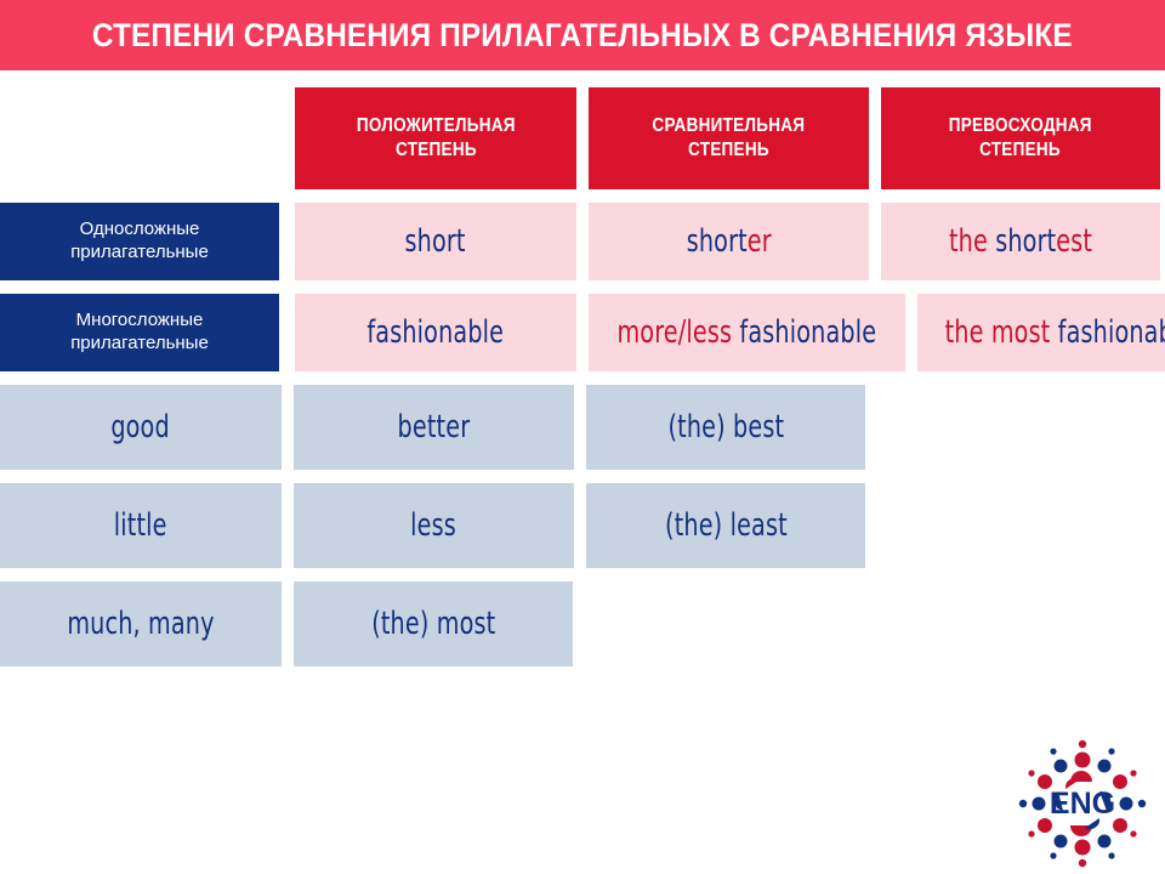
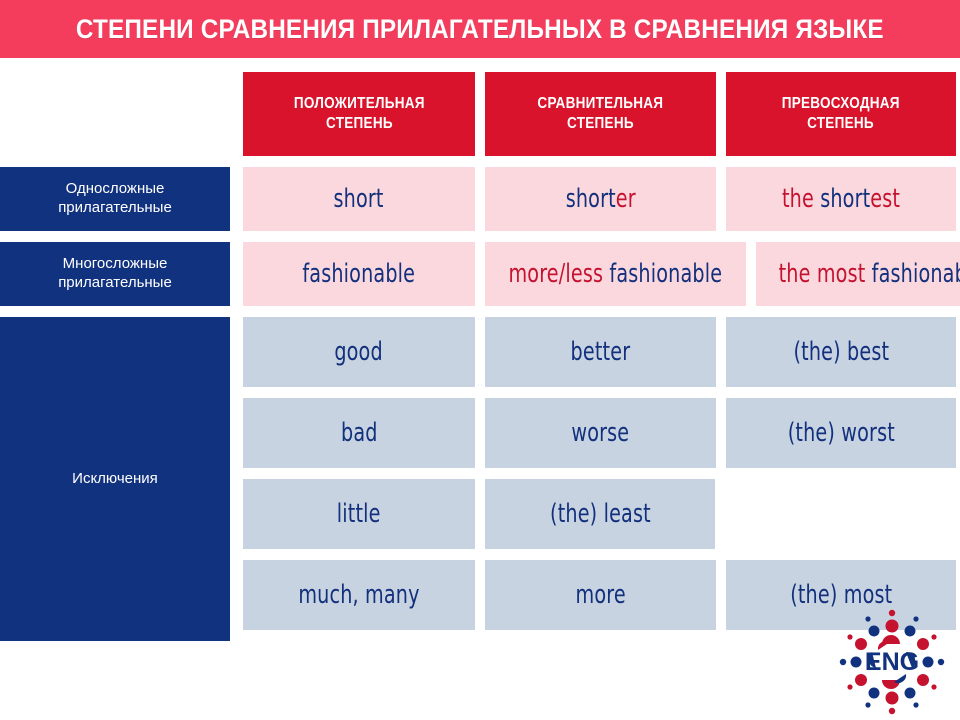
  СТЕПЕНИ СРАВНЕНИЯ ПРИЛАГАТЕЛЬНЫХ В СРАВНЕНИЯ ЯЗЫКЕ
  ПОЛОЖИТЕЛЬНАЯ
  СТЕПЕНЬ
  СРАВНИТЕЛЬНАЯ
  СТЕПЕНЬ
  ПРЕВОСХОДНАЯ
  СТЕПЕНЬ
  Односложные
  прилагательные
  short
  shorter
  the shortest
  Многосложные
  прилагательные
  fashionable
  more/less fashionable
  the most fashiona
+ Исключения
  good
  better
  (the) best
+ bad
+ worse
+ (the) worst
  little
- less
  (the) least
  much, many
+ more
  (the) most
  ENG
